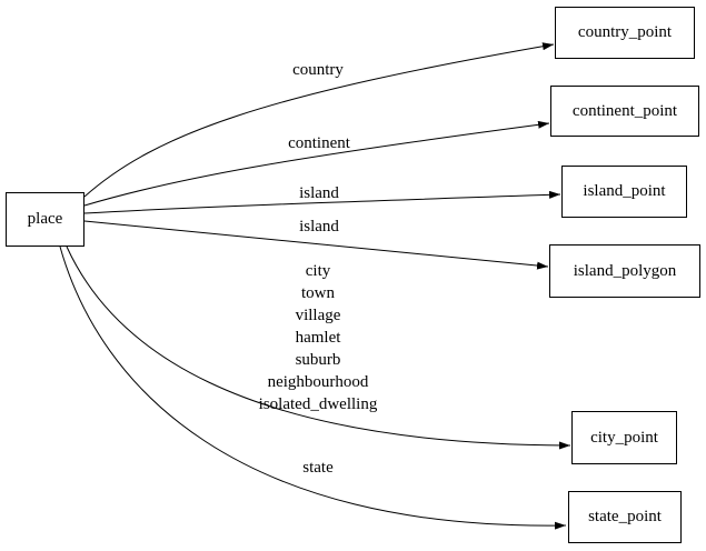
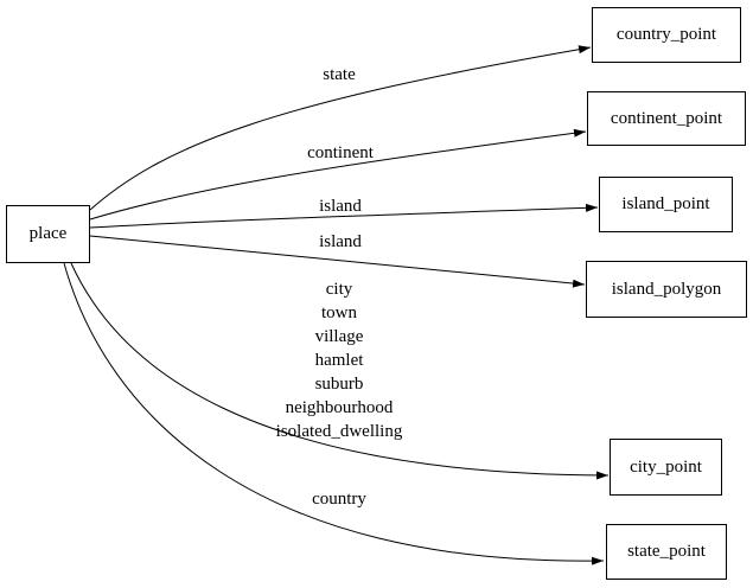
- country
+ state
  continent
  island
  island
  city
  town
  village
  hamlet
  suburb
  neighbourhood
  isolated_dwelling
- state
+ country
  place
  country_point
  continent_point
  island_point
  island_polygon
  city_point
  state_point
